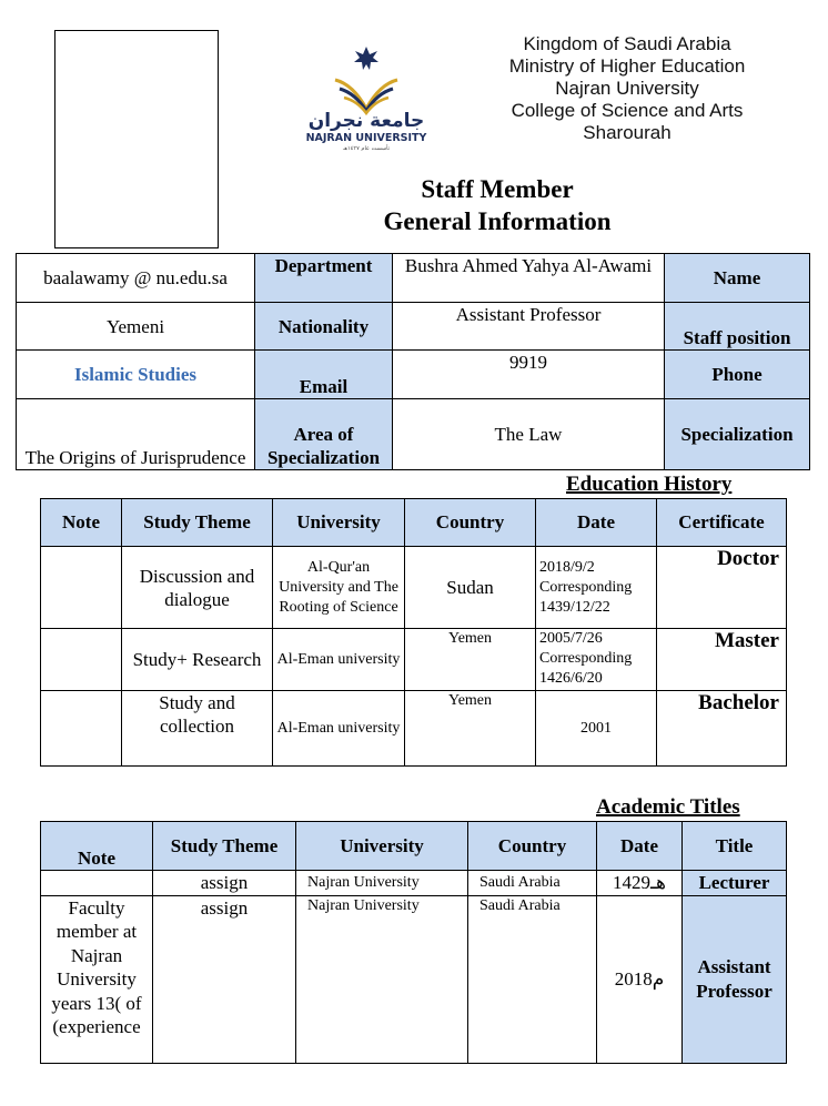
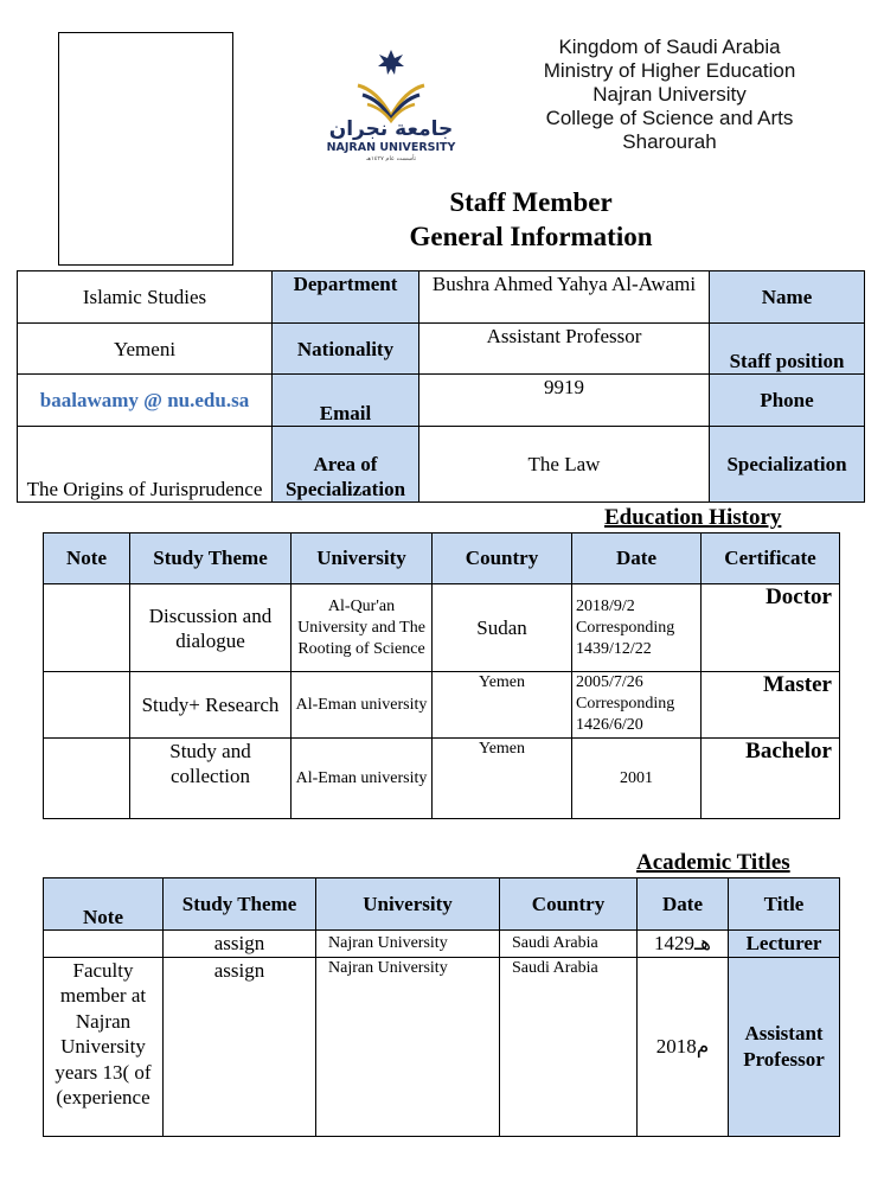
  جامعة نجران
  NAJRAN UNIVERSITY
  Kingdom of Saudi Arabia
  Ministry of Higher Education
  Najran University
  College of Science and Arts
  Sharourah
  Staff Member
  General Information
- baalawamy @ nu.edu.sa	Department	Bushra Ahmed Yahya Al-Awami	Name
+ Islamic Studies	Department	Bushra Ahmed Yahya Al-Awami	Name
  Yemeni	Nationality	Assistant Professor	Staff position
- Islamic Studies	Email	9919	Phone
+ baalawamy @ nu.edu.sa	Email	9919	Phone
  The Origins of Jurisprudence	Area of Specialization	The Law	Specialization
  Education History
  Note	Study Theme	University	Country	Date	Certificate
  	Discussion and dialogue	Al-Qur'an University and The Rooting of Science	Sudan	2018/9/2 Corresponding 1439/12/22	Doctor
  	Study+ Research	Al-Eman university	Yemen	2005/7/26 Corresponding 1426/6/20	Master
  	Study and collection	Al-Eman university	Yemen	2001	Bachelor
  Academic Titles
  Note	Study Theme	University	Country	Date	Title
  	assign	Najran University	Saudi Arabia	1429هـ	Lecturer
  Faculty member at Najran University years 13( of (experience	assign	Najran University	Saudi Arabia	2018م	Assistant Professor
